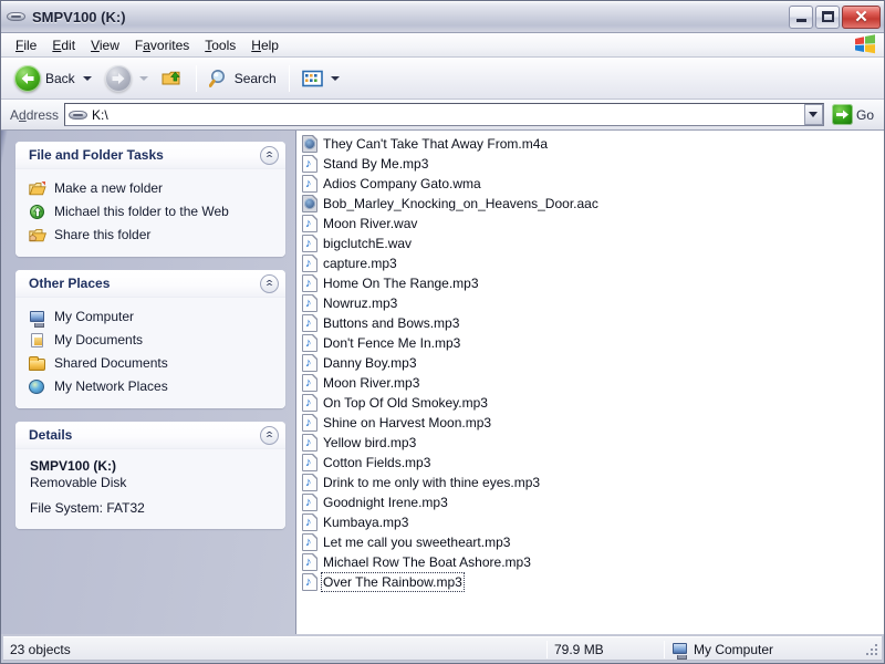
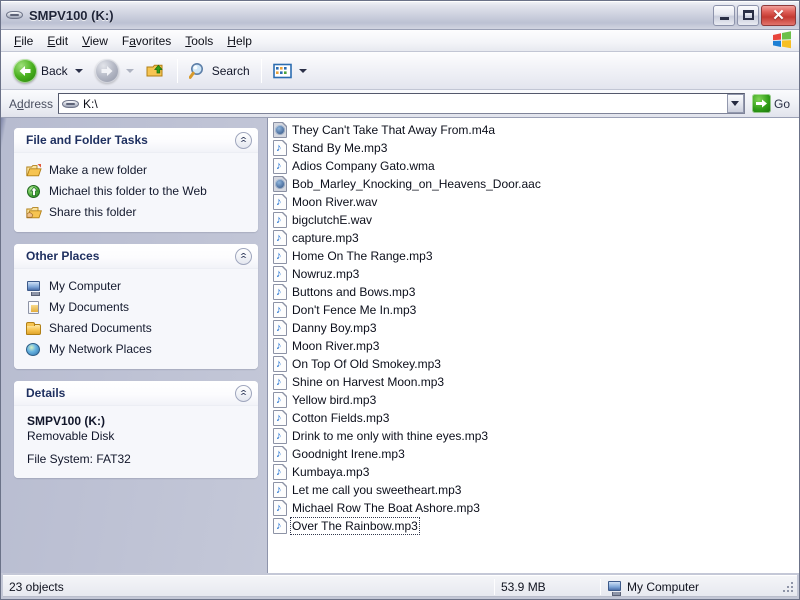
  SMPV100 (K:)
  ✕
  File
  Edit
  View
  Favorites
  Tools
  Help
  Back
  Search
  Address
  K:\
  Go
  File and Folder Tasks
  Make a new folder
  Michael this folder to the Web
  Share this folder
  Other Places
  My Computer
  My Documents
  Shared Documents
  My Network Places
  Details
  SMPV100 (K:)
  Removable Disk
  File System: FAT32
  They Can't Take That Away From.m4a
  ♪
  Stand By Me.mp3
  ♪
  Adios Company Gato.wma
  Bob_Marley_Knocking_on_Heavens_Door.aac
  ♪
  Moon River.wav
  ♪
  bigclutchE.wav
  ♪
  capture.mp3
  ♪
  Home On The Range.mp3
  ♪
  Nowruz.mp3
  ♪
  Buttons and Bows.mp3
  ♪
  Don't Fence Me In.mp3
  ♪
  Danny Boy.mp3
  ♪
  Moon River.mp3
  ♪
  On Top Of Old Smokey.mp3
  ♪
  Shine on Harvest Moon.mp3
  ♪
  Yellow bird.mp3
  ♪
  Cotton Fields.mp3
  ♪
  Drink to me only with thine eyes.mp3
  ♪
  Goodnight Irene.mp3
  ♪
  Kumbaya.mp3
  ♪
  Let me call you sweetheart.mp3
  ♪
  Michael Row The Boat Ashore.mp3
  ♪
  Over The Rainbow.mp3
  23 objects
- 79.9 MB
+ 53.9 MB
  My Computer
